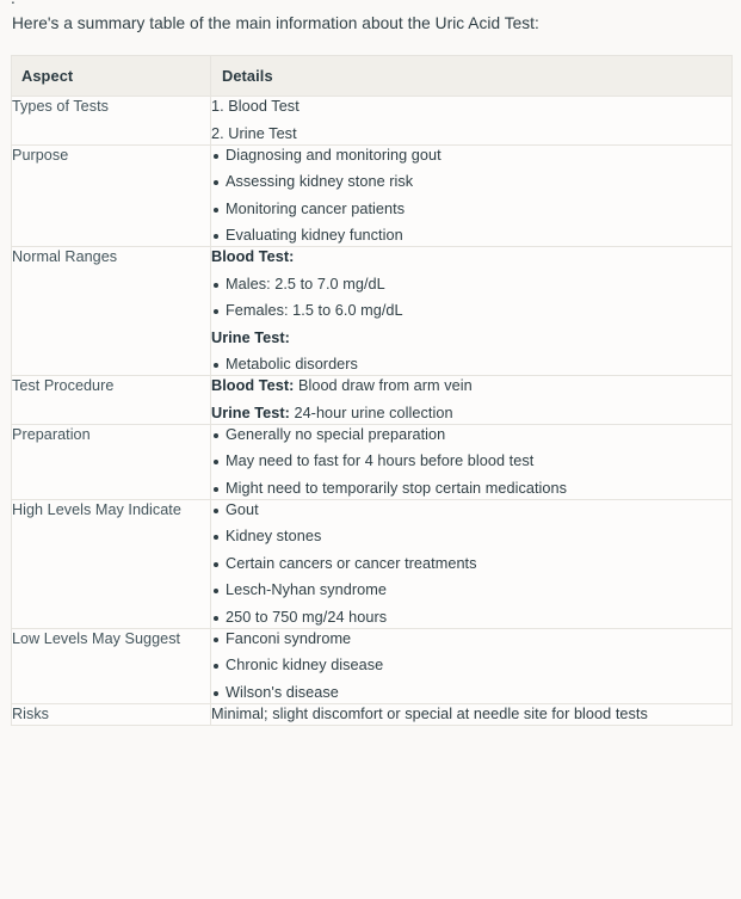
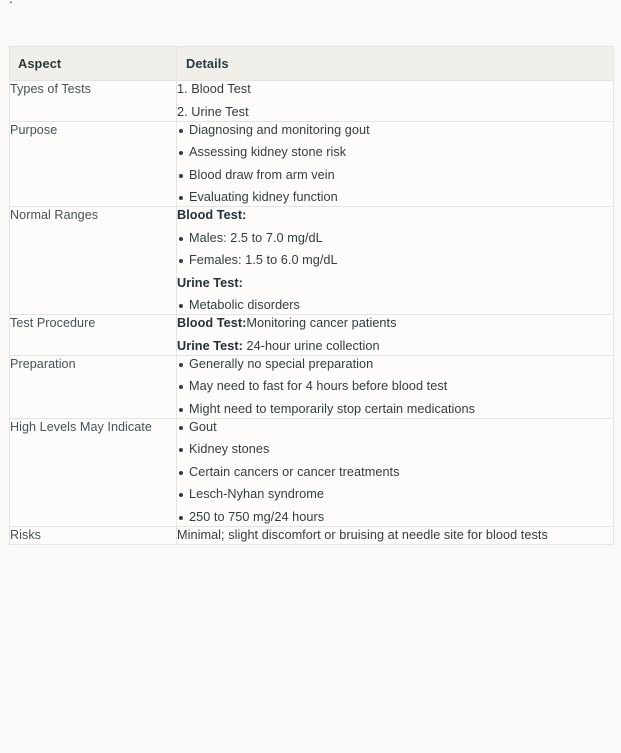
- Here's a summary table of the main information about the Uric Acid Test:
  Aspect	Details
  Types of Tests	1. Blood Test2. Urine Test
- Purpose	Diagnosing and monitoring goutAssessing kidney stone riskMonitoring cancer patientsEvaluating kidney function
+ Purpose	Diagnosing and monitoring goutAssessing kidney stone risk Blood draw from arm veinEvaluating kidney function
  Normal Ranges	Blood Test:Males: 2.5 to 7.0 mg/dLFemales: 1.5 to 6.0 mg/dLUrine Test:Metabolic disorders
- Test Procedure	Blood Test: Blood draw from arm veinUrine Test: 24-hour urine collection
+ Test Procedure	Blood Test:Monitoring cancer patientsUrine Test: 24-hour urine collection
  Preparation	Generally no special preparationMay need to fast for 4 hours before blood testMight need to temporarily stop certain medications
  High Levels May Indicate	GoutKidney stonesCertain cancers or cancer treatmentsLesch-Nyhan syndrome250 to 750 mg/24 hours
- Low Levels May Suggest	Fanconi syndromeChronic kidney diseaseWilson's disease
- Risks	Minimal; slight discomfort or special at needle site for blood tests
+ Risks	Minimal; slight discomfort or bruising at needle site for blood tests
